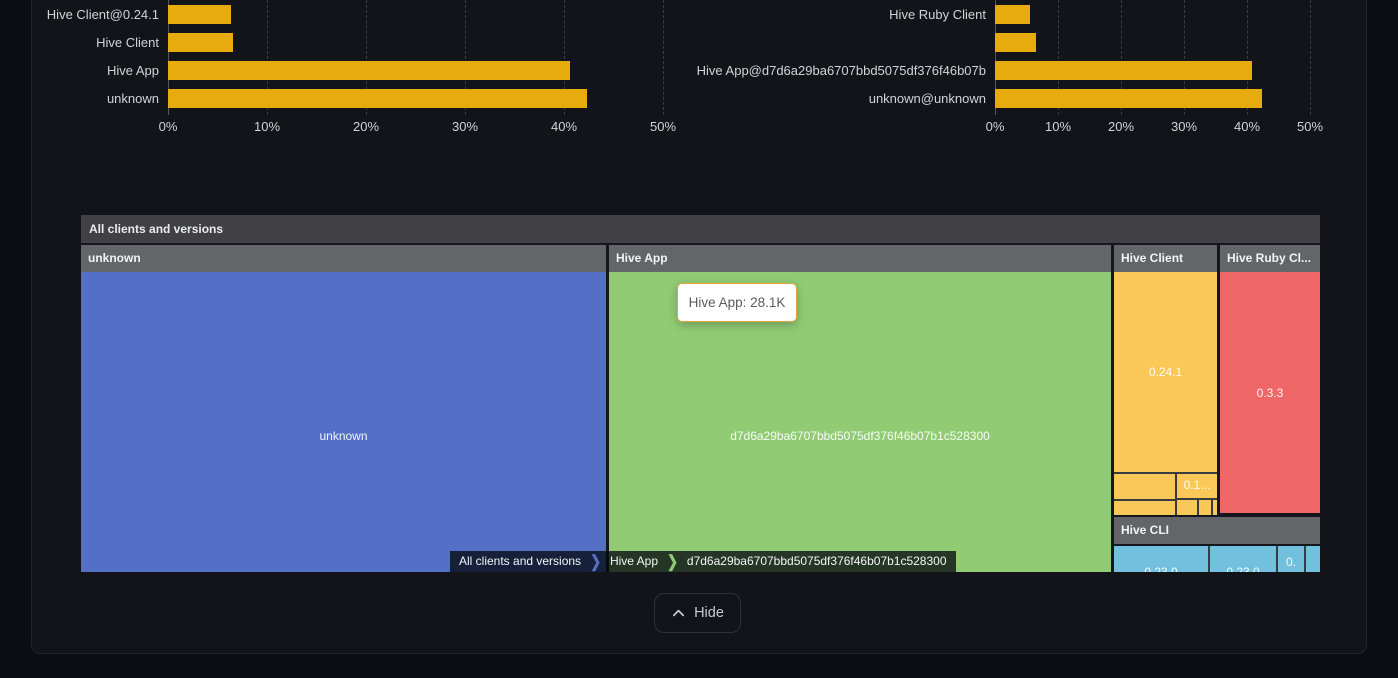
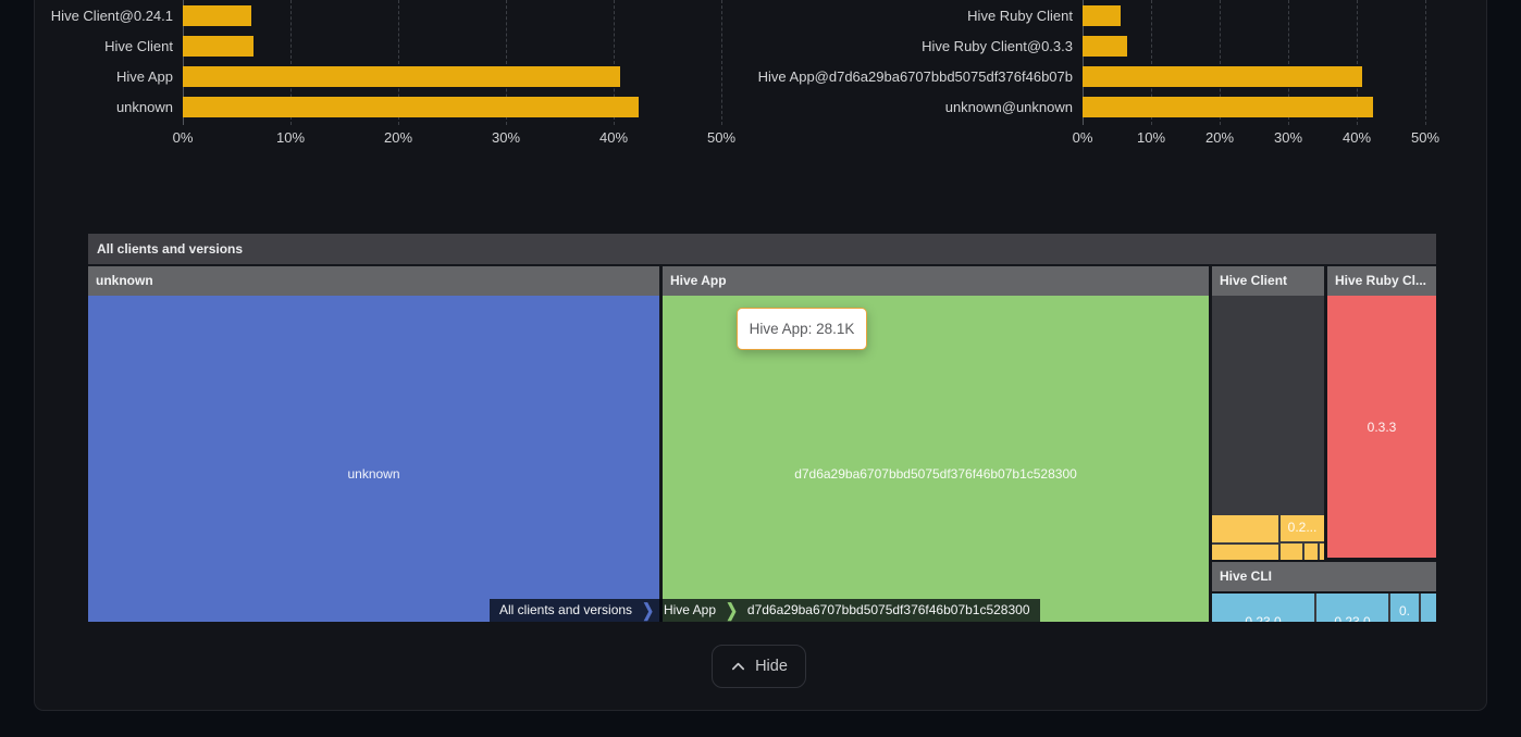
  0%
  10%
  20%
  30%
  40%
  50%
  Hive Client@0.24.1
  Hive Client
  Hive App
  unknown
  0%
  10%
  20%
  30%
  40%
  50%
  Hive Ruby Client
+ Hive Ruby Client@0.3.3
  Hive App@d7d6a29ba6707bbd5075df376f46b07b
  unknown@unknown
  All clients and versions
  unknown
  Hive App
  Hive Client
  Hive Ruby Cl...
  Hive CLI
  unknown
  d7d6a29ba6707bbd5075df376f46b07b1c528300
- 0.24.1
- 0.1...
+ 0.2...
  0.3.3
  0.
  Hive App: 28.1K
  All clients and versions
  ❯
  Hive App
  ❯
  d7d6a29ba6707bbd5075df376f46b07b1c528300
  Hide
